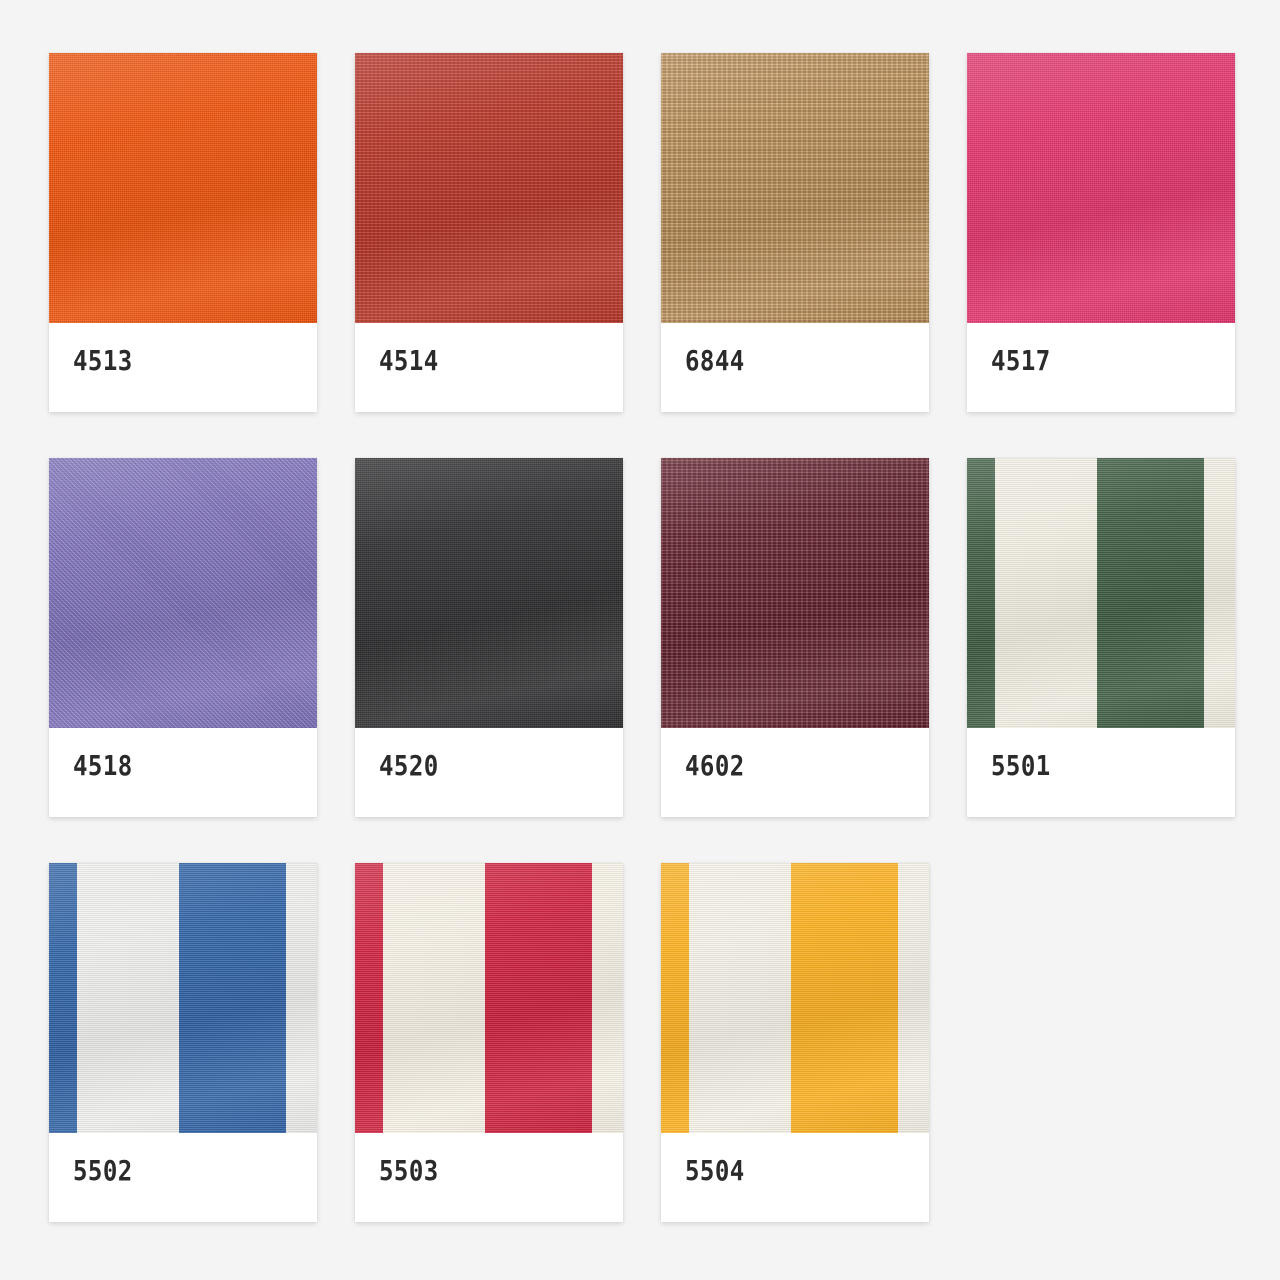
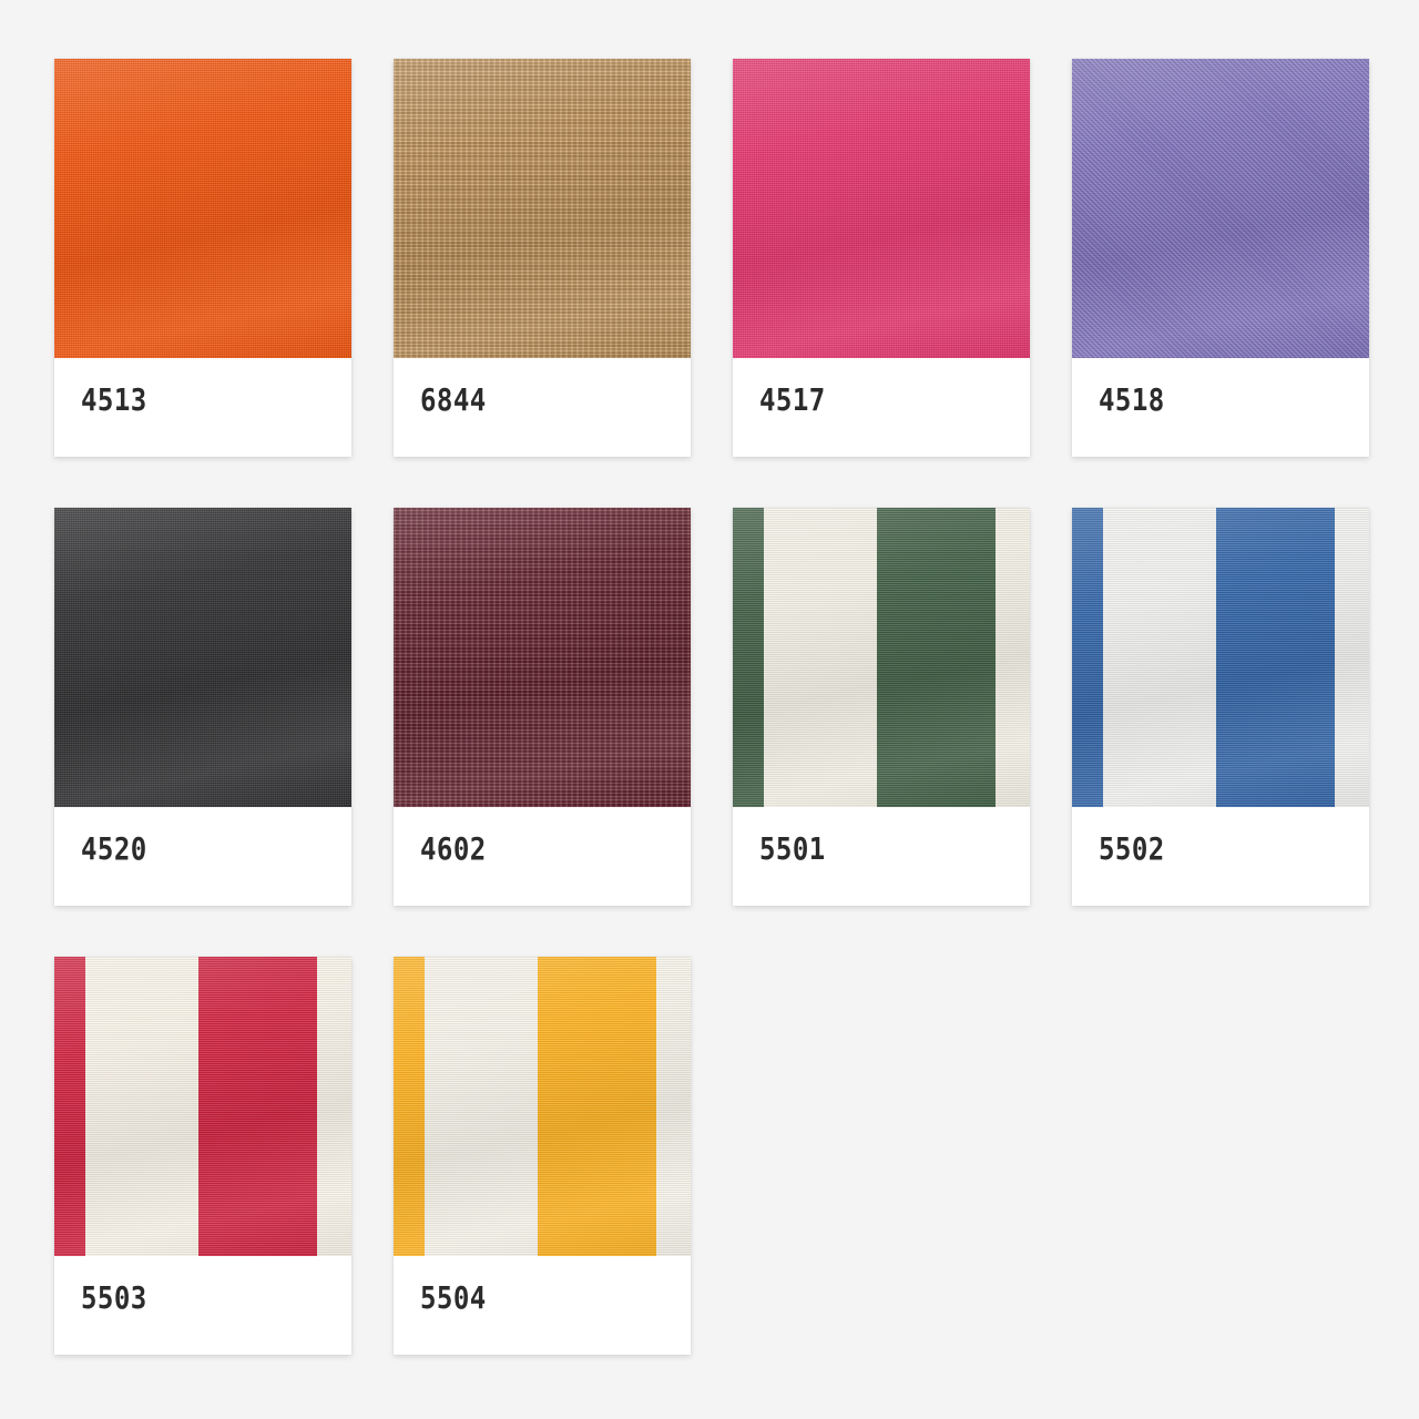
  4513
- 4514
  6844
  4517
  4518
  4520
  4602
  5501
  5502
  5503
  5504
